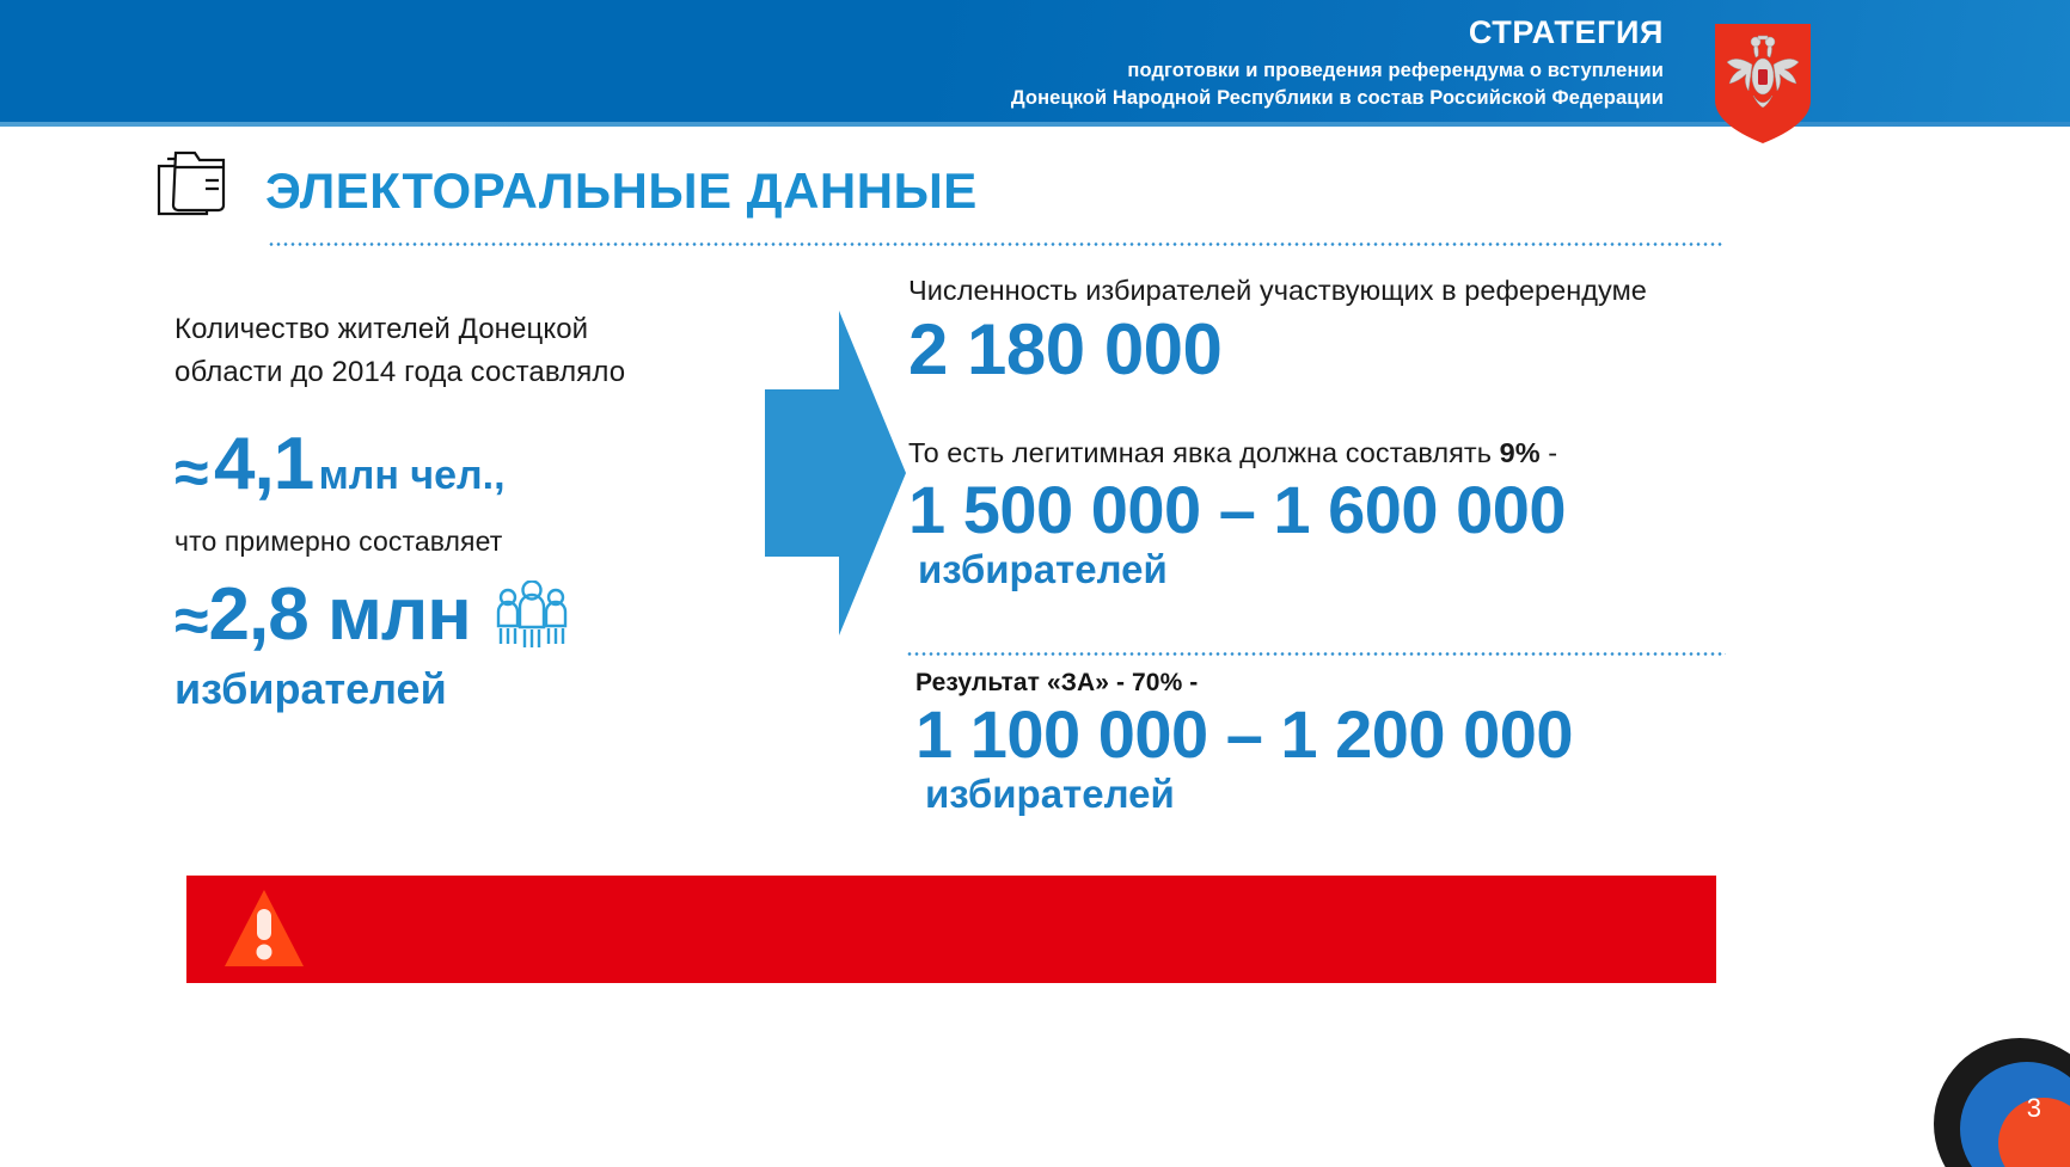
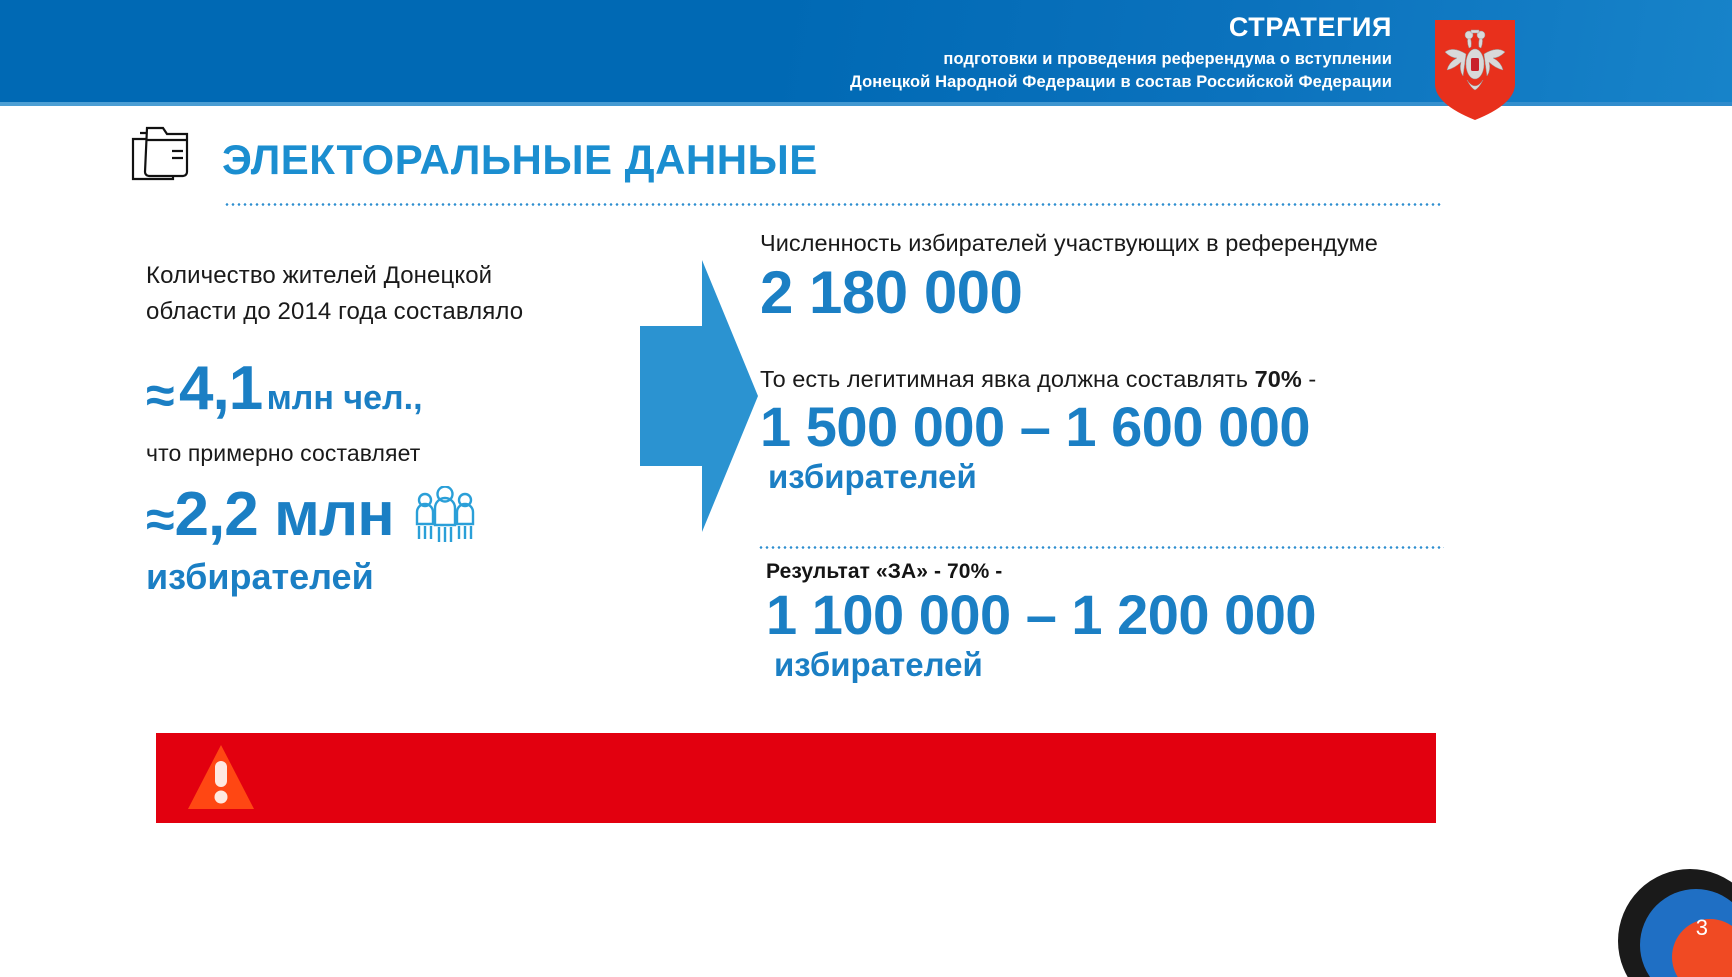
  СТРАТЕГИЯ
  подготовки и проведения референдума о вступлении
- Донецкой Народной Республики в состав Российской Федерации
+ Донецкой Народной Федерации в состав Российской Федерации
  ЭЛЕКТОРАЛЬНЫЕ ДАННЫЕ
  Количество жителей Донецкой
  области до 2014 года составляло
  ≈ 4,1 млн чел.,
  что примерно составляет
  ≈
- 2,8 млн
+ 2,2 млн
  избирателей
  Численность избирателей участвующих в референдуме
  2 180 000
- То есть легитимная явка должна составлять 9% -
+ То есть легитимная явка должна составлять 70% -
  1 500 000 – 1 600 000
  избирателей
  Результат «ЗА» - 70% -
  1 100 000 – 1 200 000
  избирателей
  3
